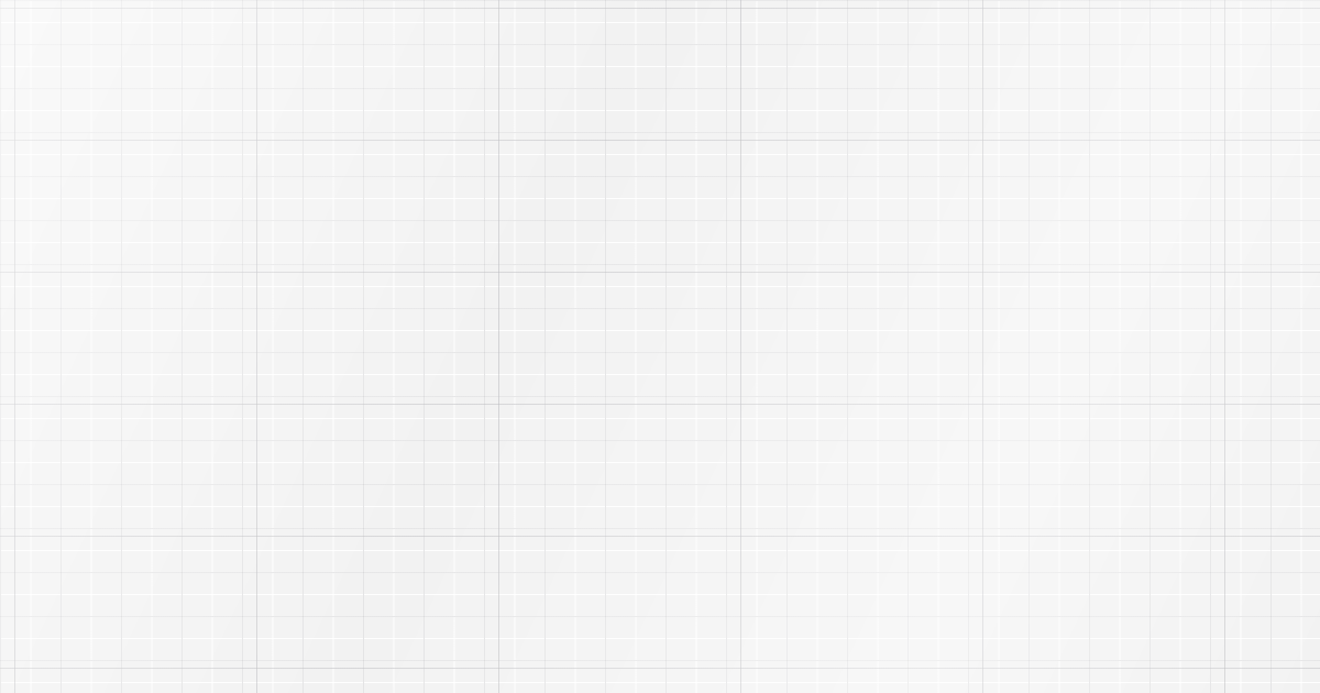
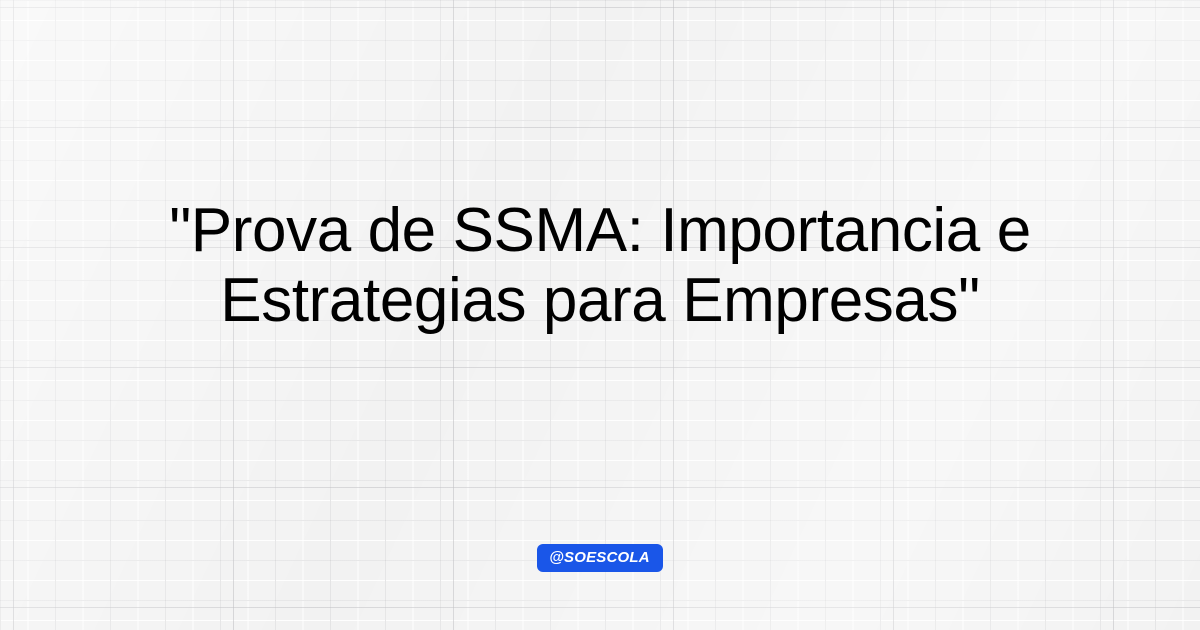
+ "Prova de SSMA: Importancia e
+ Estrategias para Empresas"
+ @SOESCOLA
